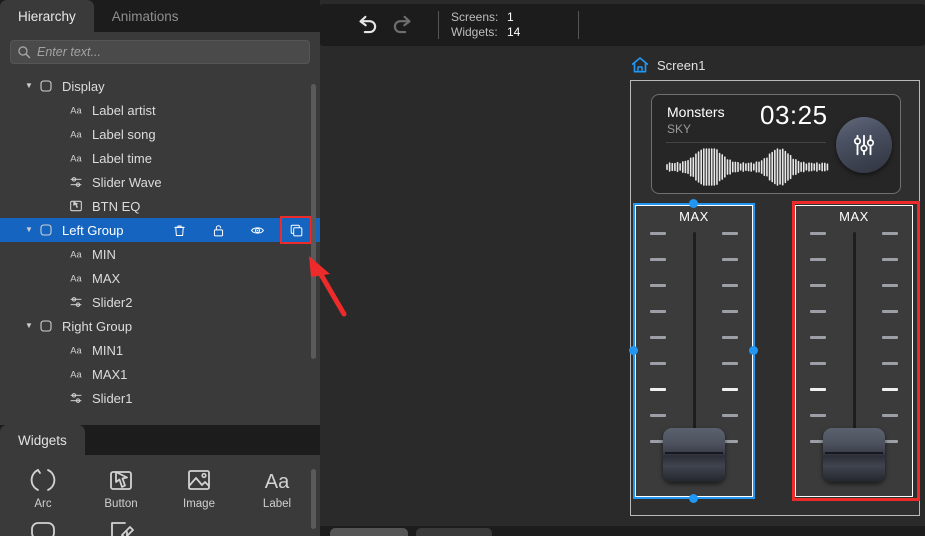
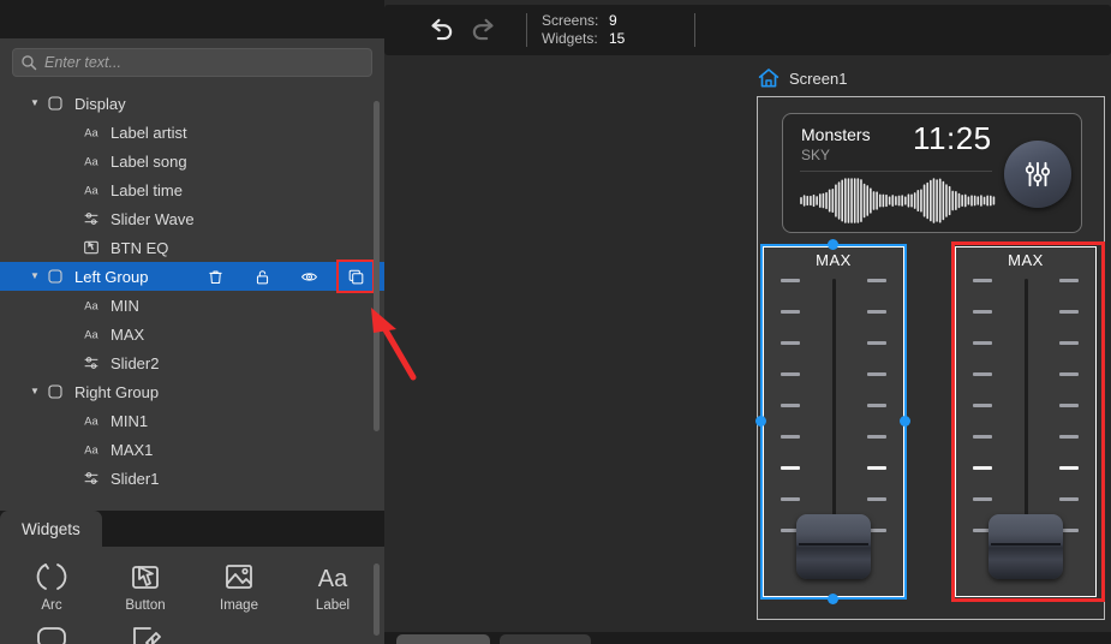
- Hierarchy
- Animations
  Enter text...
  ▼
  Display
  Aa
  Label artist
  Aa
  Label song
  Aa
  Label time
  Slider Wave
  BTN EQ
  ▼
  Left Group
  Aa
  MIN
  Aa
  MAX
  Slider2
  ▼
  Right Group
  Aa
  MIN1
  Aa
  MAX1
  Slider1
  Widgets
  Arc
  Button
  Image
  Aa
  Label
  Screens:
- 1
+ 9
  Widgets:
- 14
+ 15
  Screen1
  Monsters
  SKY
- 03:25
+ 11:25
  MAX
  MAX
